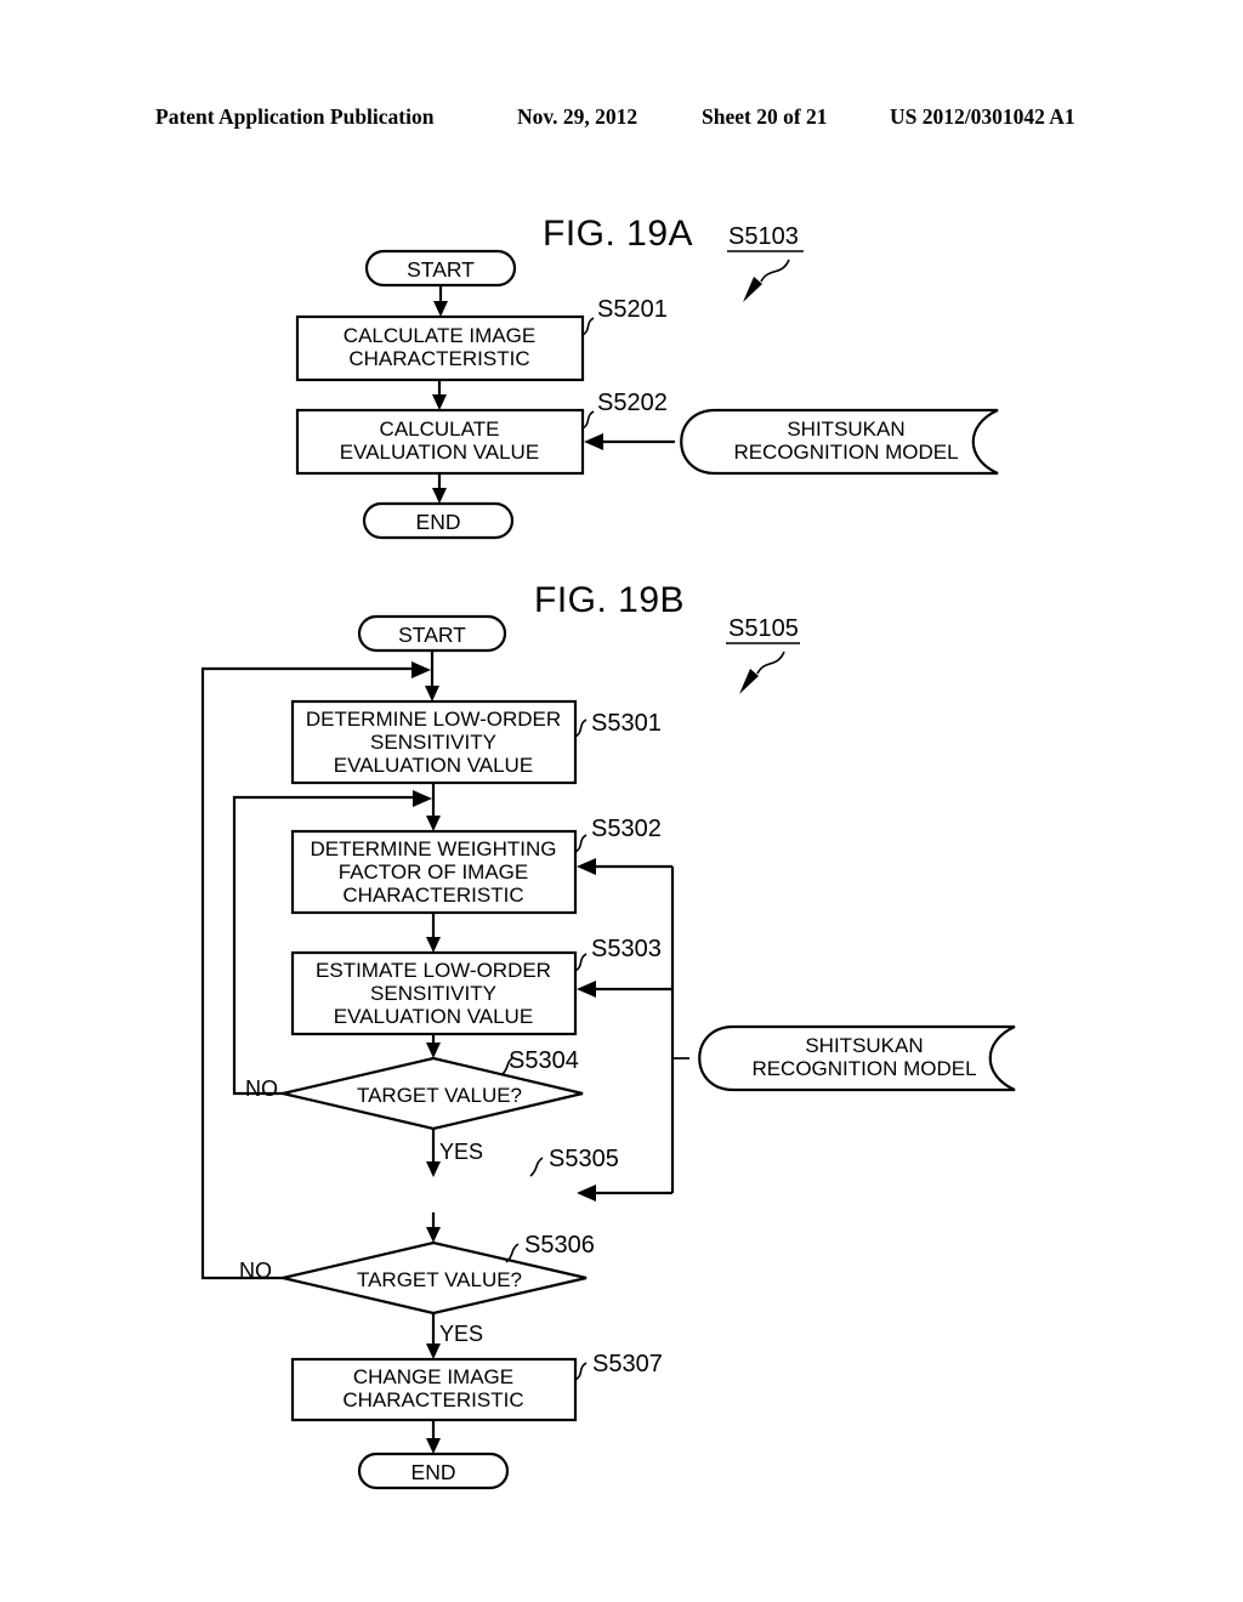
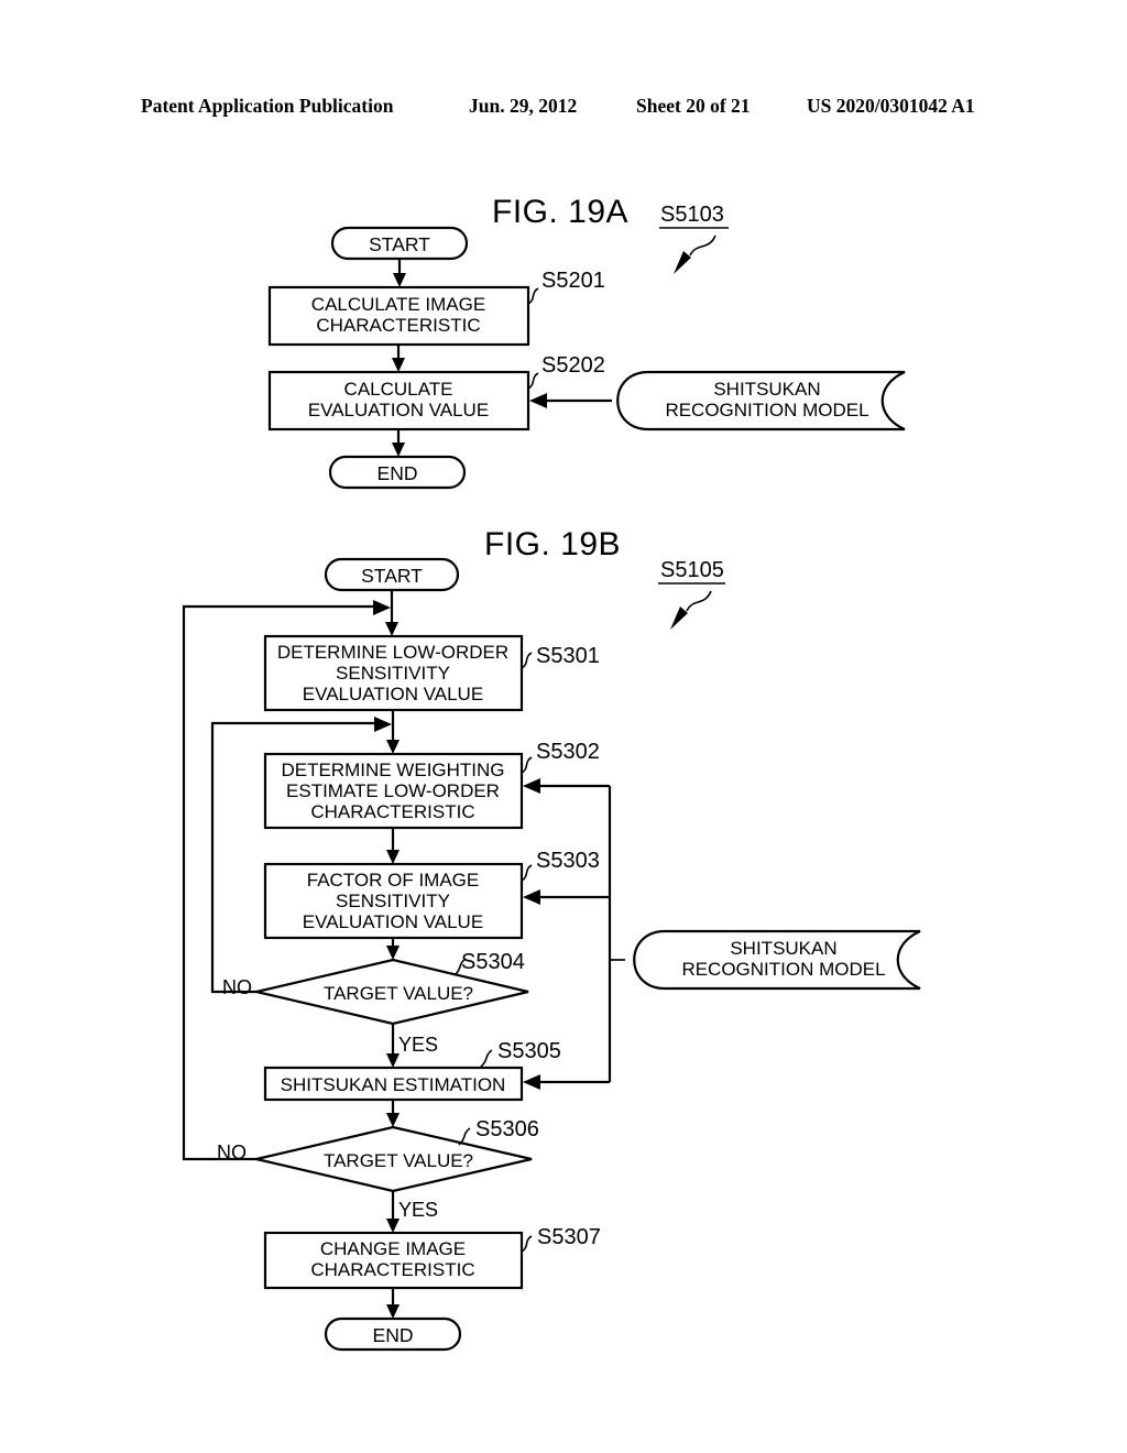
  Patent Application Publication
- Nov. 29, 2012
+ Jun. 29, 2012
  Sheet 20 of 21
- US 2012/0301042 A1
+ US 2020/0301042 A1
  FIG. 19A
  S5103
  START
  CALCULATE IMAGE
  CHARACTERISTIC
  S5201
  CALCULATE
  EVALUATION VALUE
  S5202
  SHITSUKAN
  RECOGNITION MODEL
  END
  FIG. 19B
  S5105
  START
  DETERMINE LOW-ORDER
  SENSITIVITY
  EVALUATION VALUE
  S5301
  DETERMINE WEIGHTING
- FACTOR OF IMAGE
+ ESTIMATE LOW-ORDER
  CHARACTERISTIC
  S5302
- ESTIMATE LOW-ORDER
+ FACTOR OF IMAGE
  SENSITIVITY
  EVALUATION VALUE
  S5303
  SHITSUKAN
  RECOGNITION MODEL
  TARGET VALUE?
  S5304
  NO
  YES
+ SHITSUKAN ESTIMATION
  S5305
  TARGET VALUE?
  S5306
  NO
  YES
  CHANGE IMAGE
  CHARACTERISTIC
  S5307
  END
